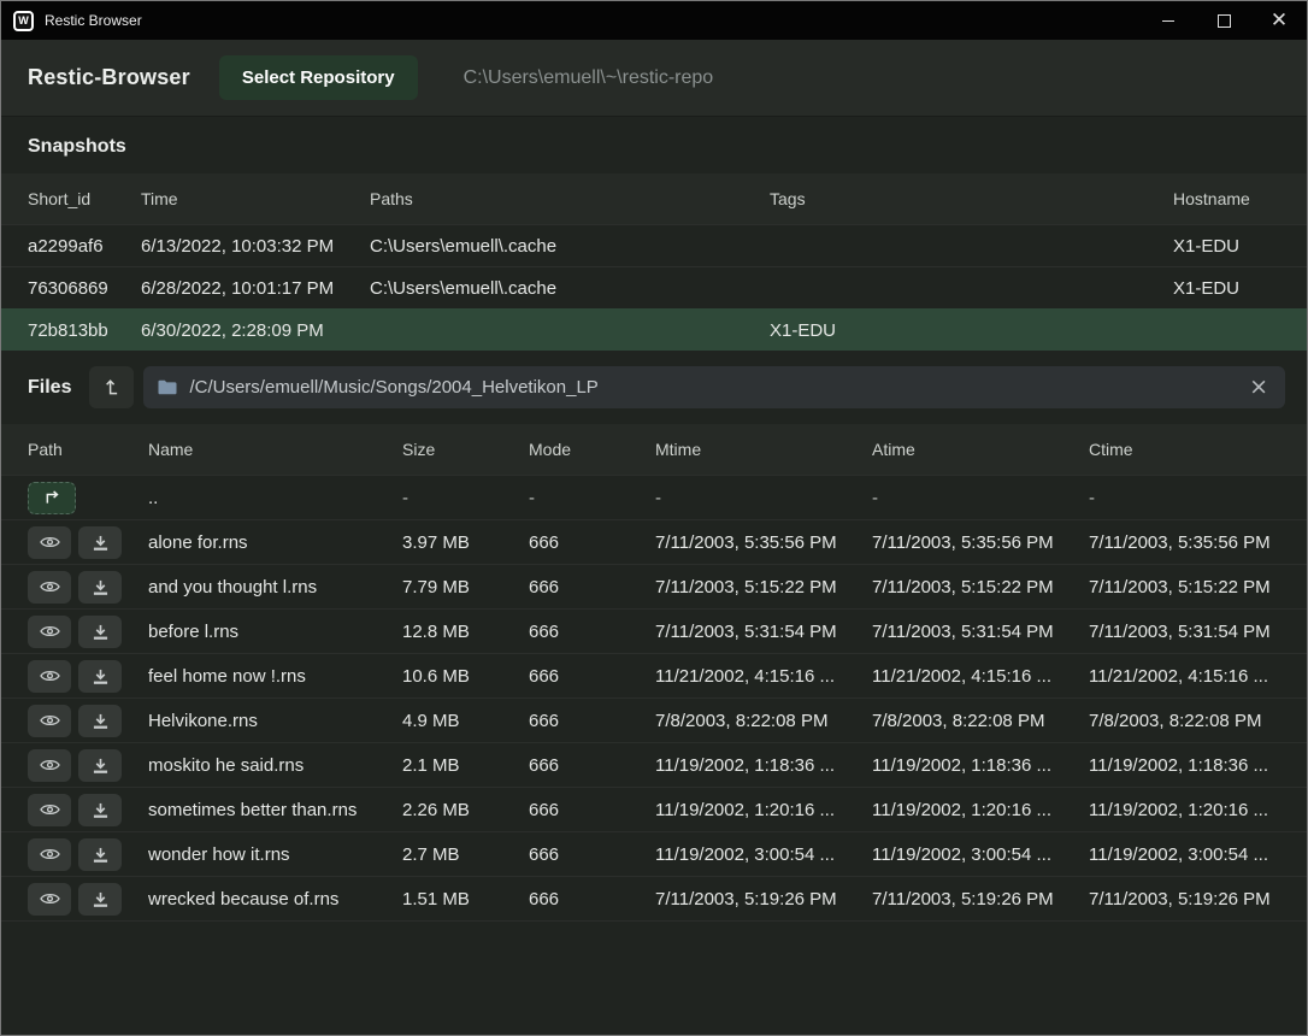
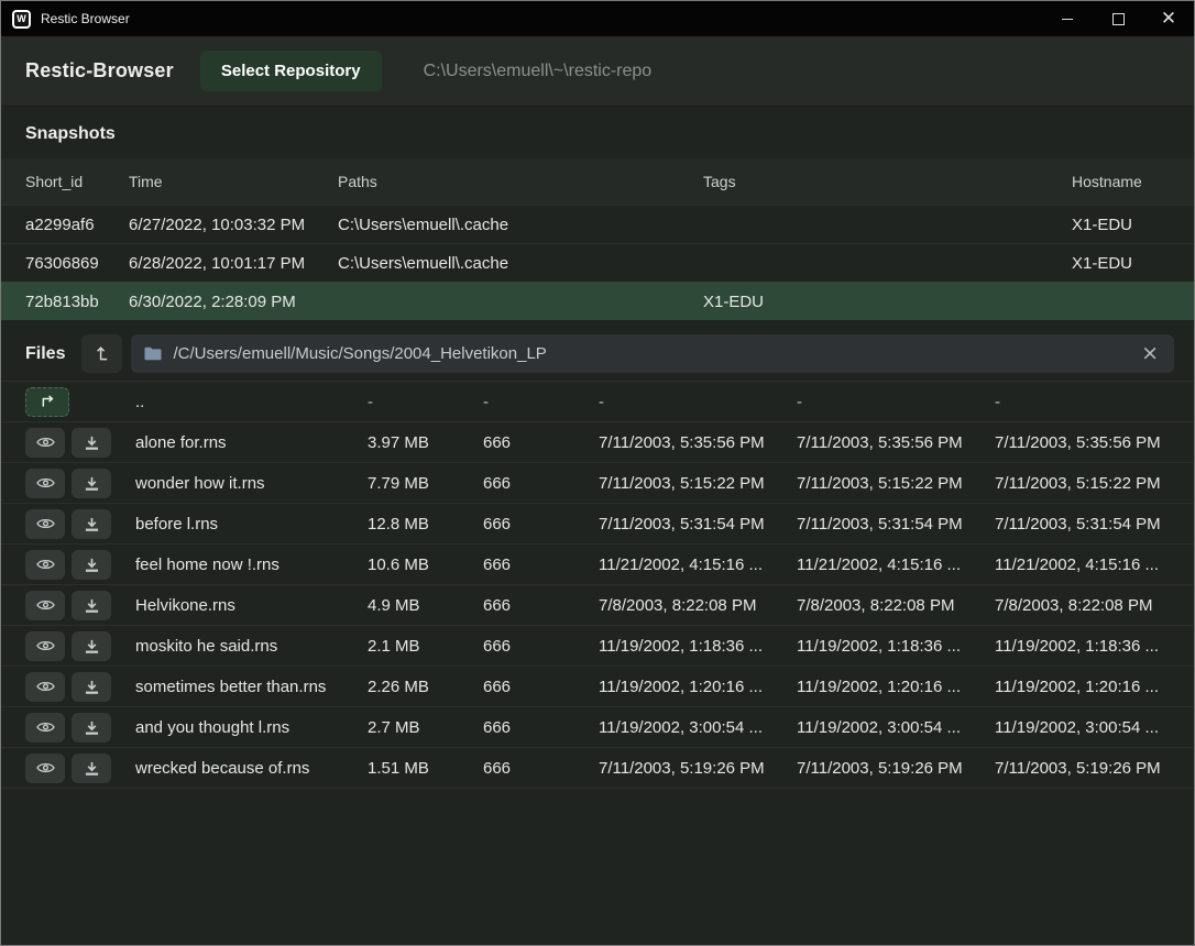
  W
  Restic Browser
  ✕
  Restic-Browser
  Select Repository
  C:\Users\emuell\~\restic-repo
  Snapshots
  Short_id
  Time
  Paths
  Tags
  Hostname
  a2299af6
- 6/13/2022, 10:03:32 PM
+ 6/27/2022, 10:03:32 PM
  C:\Users\emuell\.cache
  X1-EDU
  76306869
  6/28/2022, 10:01:17 PM
  C:\Users\emuell\.cache
  X1-EDU
  72b813bb
  6/30/2022, 2:28:09 PM
  X1-EDU
  Files
  /C/Users/emuell/Music/Songs/2004_Helvetikon_LP
  ×
- Path
- Name
- Size
- Mode
- Mtime
- Atime
- Ctime
  ..
  -
  -
  -
  -
  -
  alone for.rns
  3.97 MB
  666
  7/11/2003, 5:35:56 PM
  7/11/2003, 5:35:56 PM
  7/11/2003, 5:35:56 PM
- and you thought l.rns
+ wonder how it.rns
  7.79 MB
  666
  7/11/2003, 5:15:22 PM
  7/11/2003, 5:15:22 PM
  7/11/2003, 5:15:22 PM
  before l.rns
  12.8 MB
  666
  7/11/2003, 5:31:54 PM
  7/11/2003, 5:31:54 PM
  7/11/2003, 5:31:54 PM
  feel home now !.rns
  10.6 MB
  666
  11/21/2002, 4:15:16 ...
  11/21/2002, 4:15:16 ...
  11/21/2002, 4:15:16 ...
  Helvikone.rns
  4.9 MB
  666
  7/8/2003, 8:22:08 PM
  7/8/2003, 8:22:08 PM
  7/8/2003, 8:22:08 PM
  moskito he said.rns
  2.1 MB
  666
  11/19/2002, 1:18:36 ...
  11/19/2002, 1:18:36 ...
  11/19/2002, 1:18:36 ...
  sometimes better than.rns
  2.26 MB
  666
  11/19/2002, 1:20:16 ...
  11/19/2002, 1:20:16 ...
  11/19/2002, 1:20:16 ...
- wonder how it.rns
+ and you thought l.rns
  2.7 MB
  666
  11/19/2002, 3:00:54 ...
  11/19/2002, 3:00:54 ...
  11/19/2002, 3:00:54 ...
  wrecked because of.rns
  1.51 MB
  666
  7/11/2003, 5:19:26 PM
  7/11/2003, 5:19:26 PM
  7/11/2003, 5:19:26 PM
